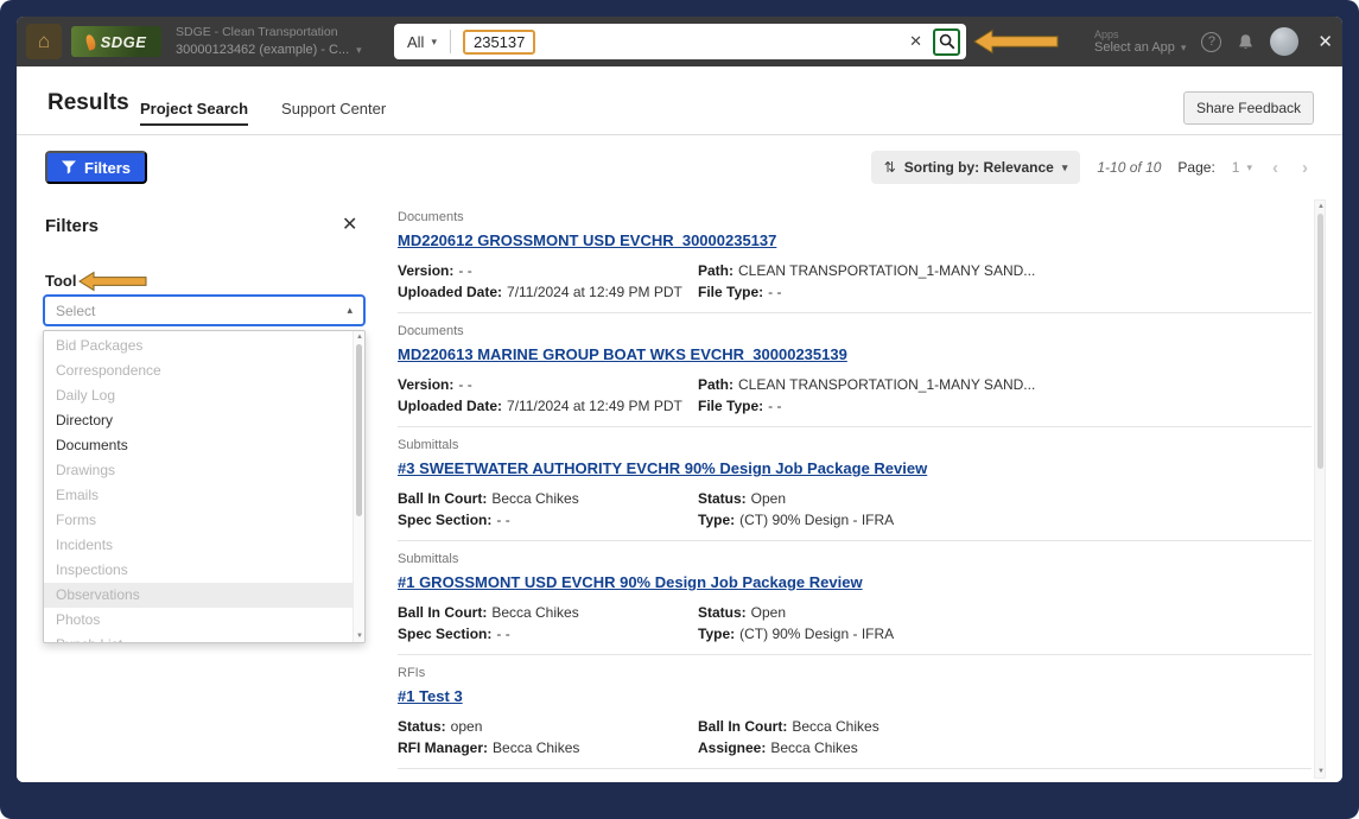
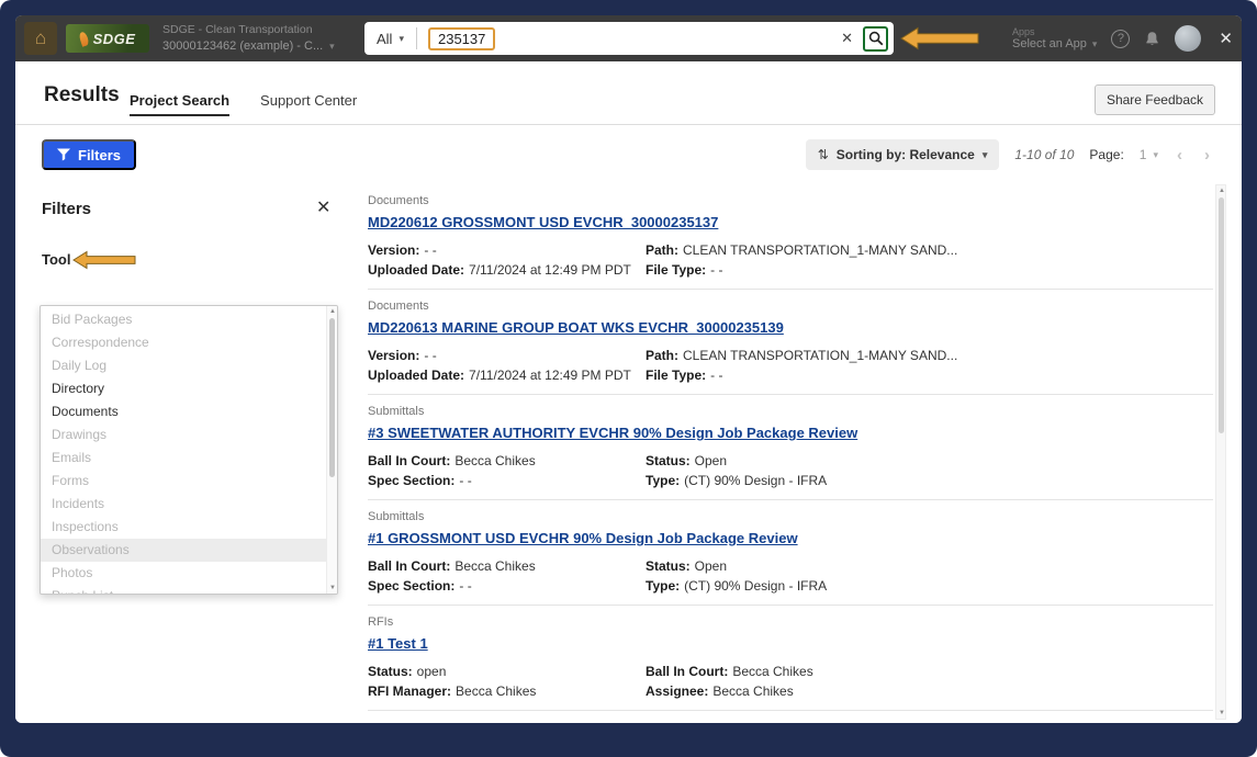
  ⌂
  SDGE
  SDGE - Clean Transportation
  30000123462 (example) - C...
  ▾
  All
  ▾
  235137
  ✕
  Apps
  Select an App
  ▾
  ?
  ✕
  Results
  Project Search
  Support Center
  Share Feedback
  Filters
  ⇅
  Sorting by: Relevance
  ▾
  1-10 of 10
  Page:
  1
  ▾
  ‹
  ›
  Filters
  ✕
  Tool
- Select
- ▴
  Bid Packages
  Correspondence
  Daily Log
  Directory
  Documents
  Drawings
  Emails
  Forms
  Incidents
  Inspections
  Observations
  Photos
  Documents
  MD220612 GROSSMONT USD EVCHR_30000235137
  Version: - -
  Path: CLEAN TRANSPORTATION_1-MANY SAND...
  Uploaded Date: 7/11/2024 at 12:49 PM PDT
  File Type: - -
  Documents
  MD220613 MARINE GROUP BOAT WKS EVCHR_30000235139
  Version: - -
  Path: CLEAN TRANSPORTATION_1-MANY SAND...
  Uploaded Date: 7/11/2024 at 12:49 PM PDT
  File Type: - -
  Submittals
  #3 SWEETWATER AUTHORITY EVCHR 90% Design Job Package Review
  Ball In Court: Becca Chikes
  Status: Open
  Spec Section: - -
  Type: (CT) 90% Design - IFRA
  Submittals
  #1 GROSSMONT USD EVCHR 90% Design Job Package Review
  Ball In Court: Becca Chikes
  Status: Open
  Spec Section: - -
  Type: (CT) 90% Design - IFRA
  RFIs
- #1 Test 3
+ #1 Test 1
  Status: open
  Ball In Court: Becca Chikes
  RFI Manager: Becca Chikes
  Assignee: Becca Chikes
